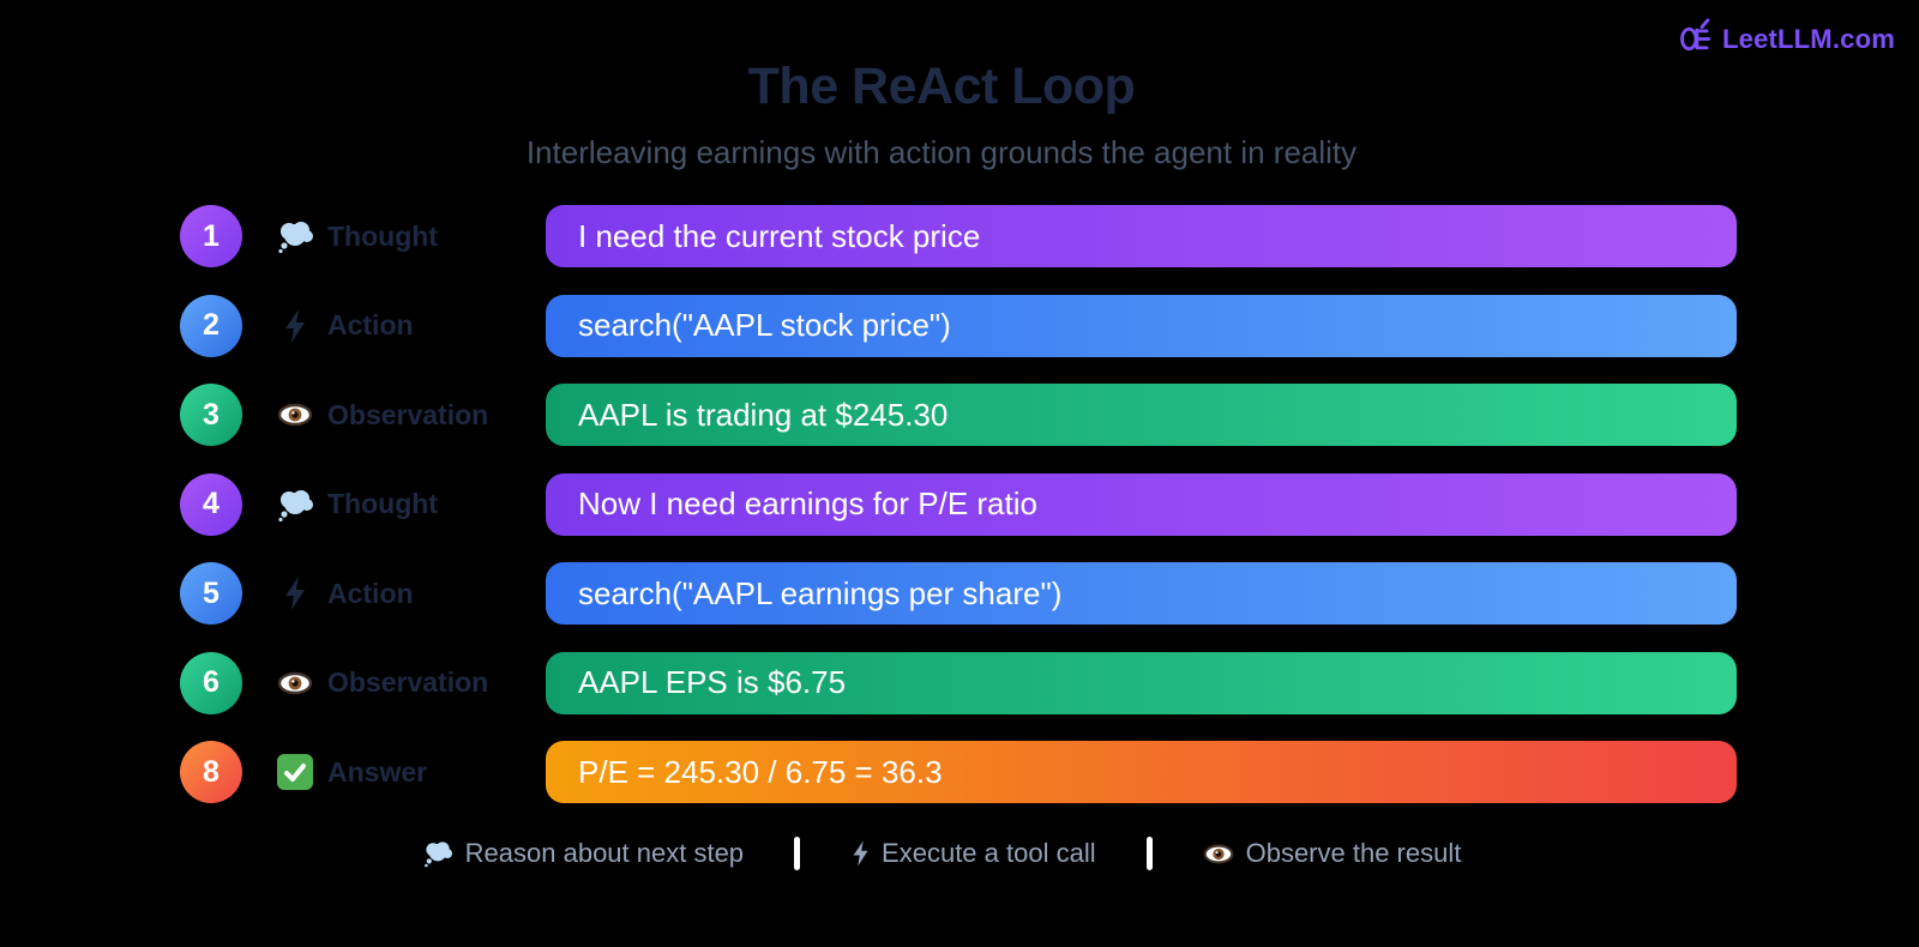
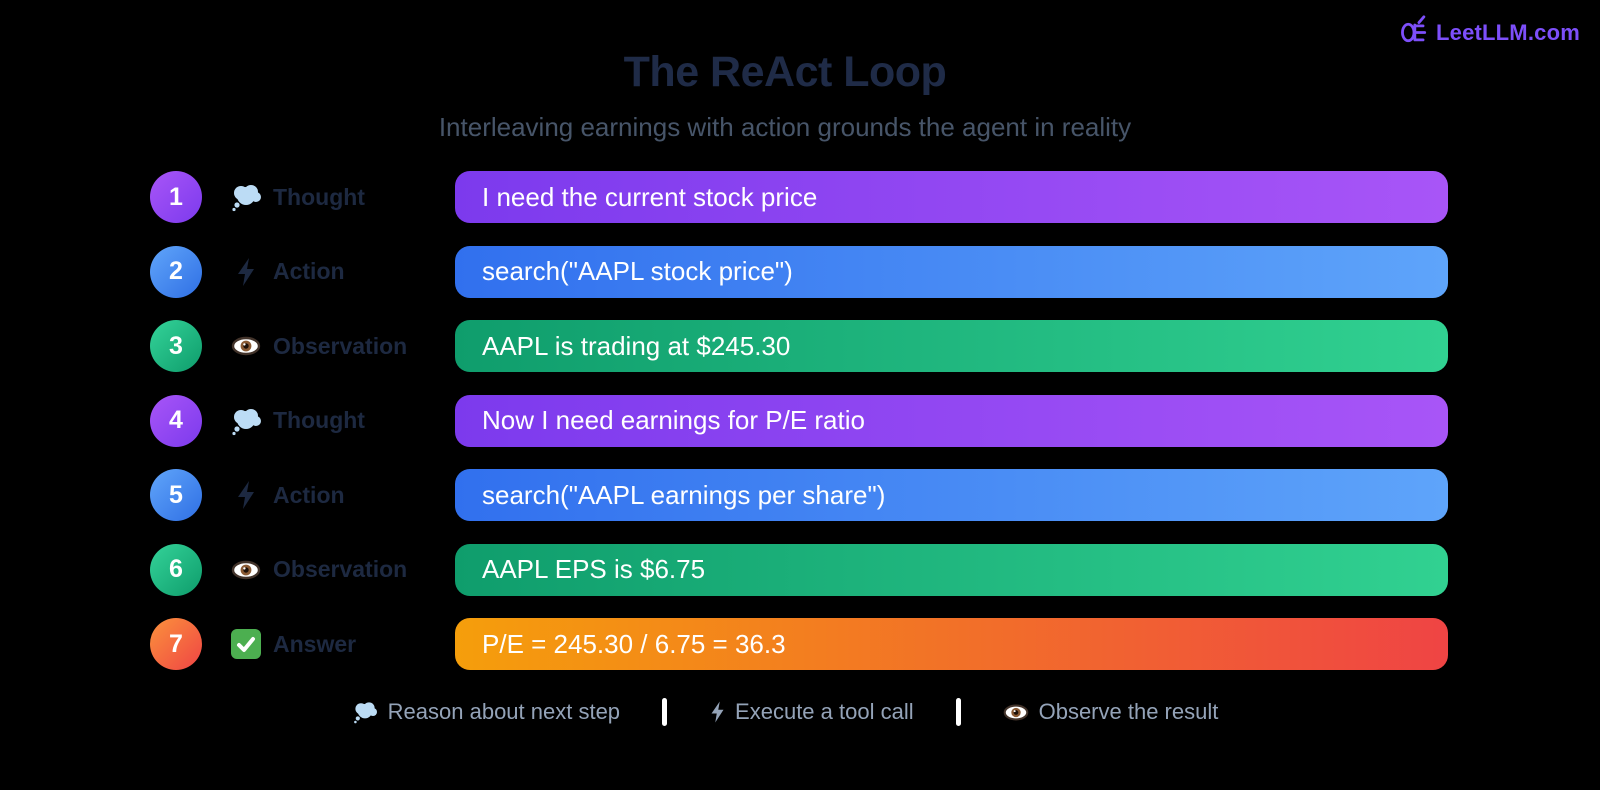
  LeetLLM.com
  The ReAct Loop
  Interleaving earnings with action grounds the agent in reality
  1
  Thought
  I need the current stock price
  2
  Action
  search("AAPL stock price")
  3
  Observation
  AAPL is trading at $245.30
  4
  Thought
  Now I need earnings for P/E ratio
  5
  Action
  search("AAPL earnings per share")
  6
  Observation
  AAPL EPS is $6.75
- 8
+ 7
  Answer
  P/E = 245.30 / 6.75 = 36.3
  Reason about next step
  Execute a tool call
  Observe the result
